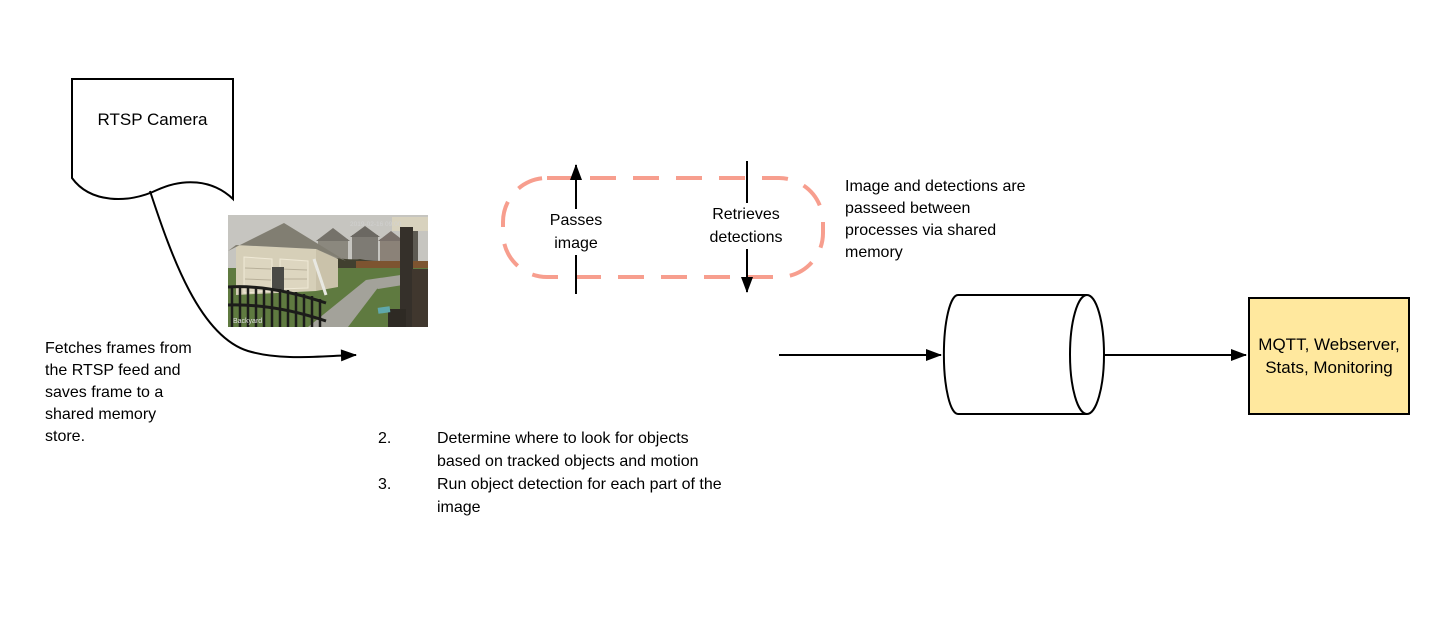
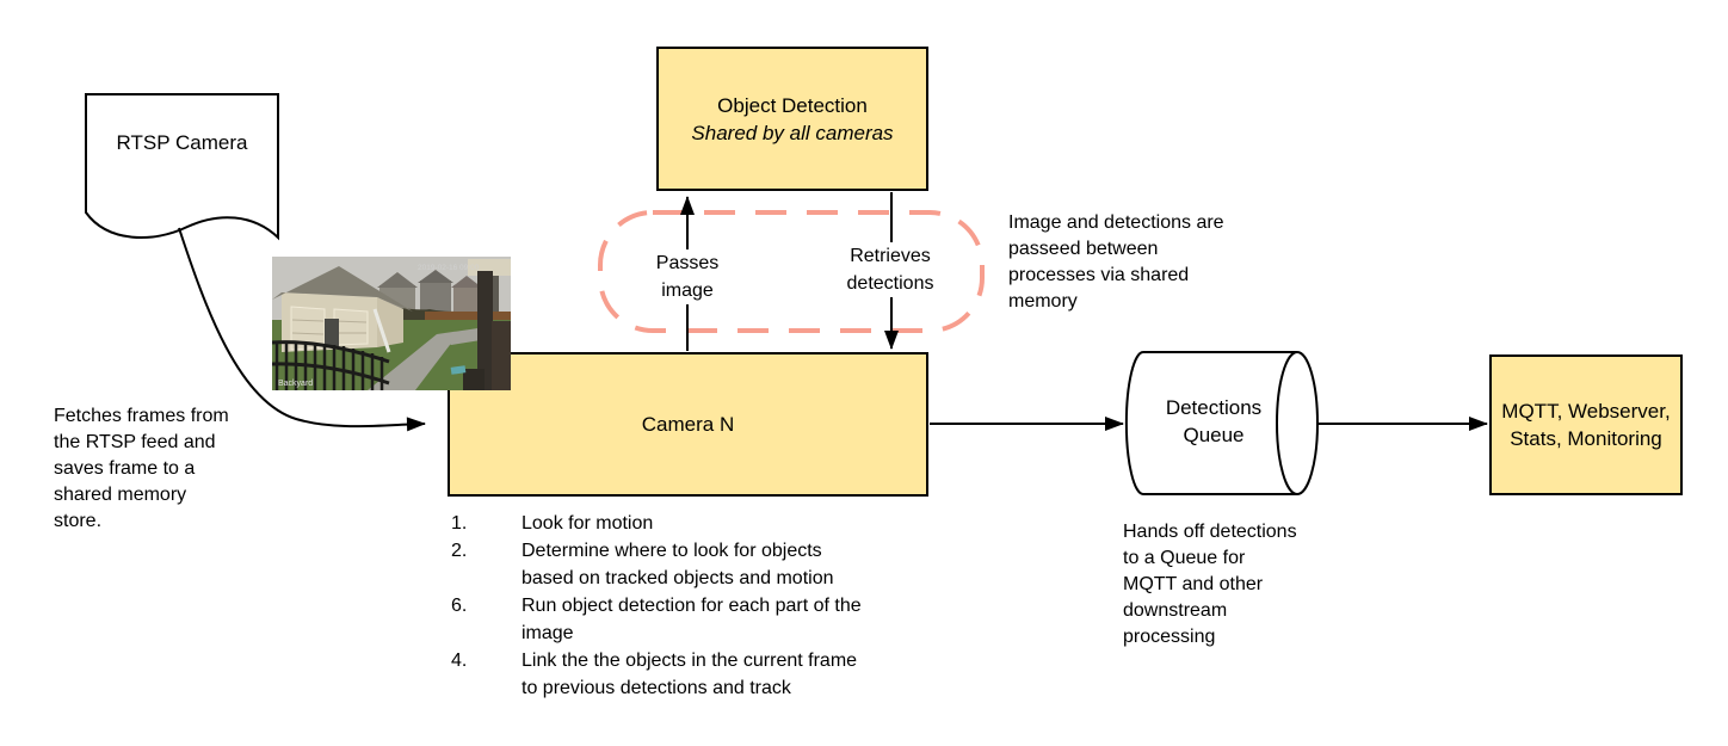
+ Object Detection
+ Shared by all cameras
+ Camera N
  MQTT, Webserver,
  Stats, Monitoring
  RTSP Camera
  Fetches frames from
  the RTSP feed and
  saves frame to a
  shared memory
  store.
  Passes
  image
  Retrieves
  detections
  Image and detections are
  passeed between
  processes via shared
  memory
+ Detections
+ Queue
+ Hands off detections
+ to a Queue for
+ MQTT and other
+ downstream
+ processing
+ 1.
+ Look for motion
  2.
  Determine where to look for objects
  based on tracked objects and motion
- 3.
+ 6.
  Run object detection for each part of the
  image
+ 4.
+ Link the the objects in the current frame
+ to previous detections and track
